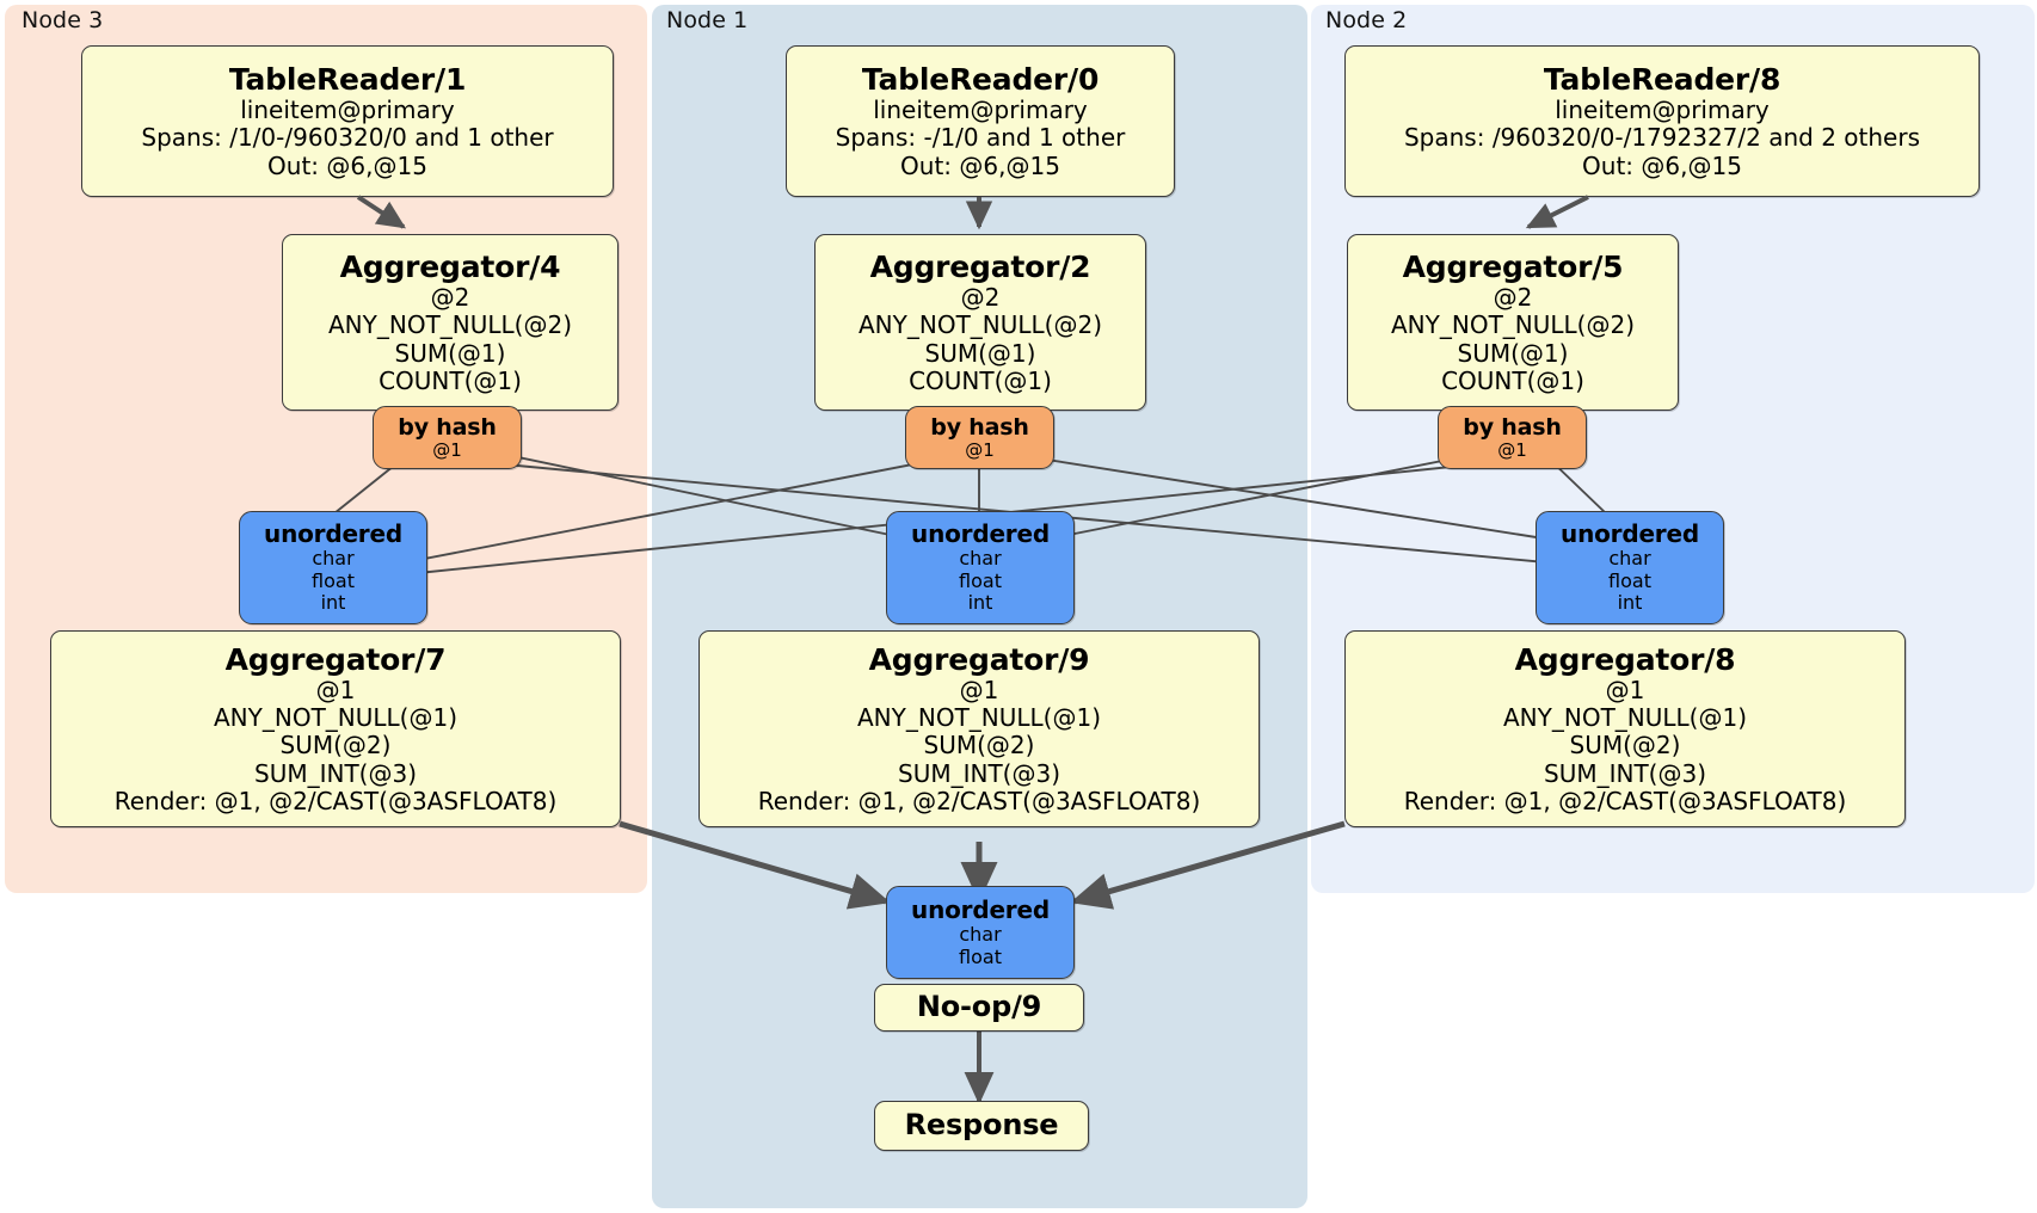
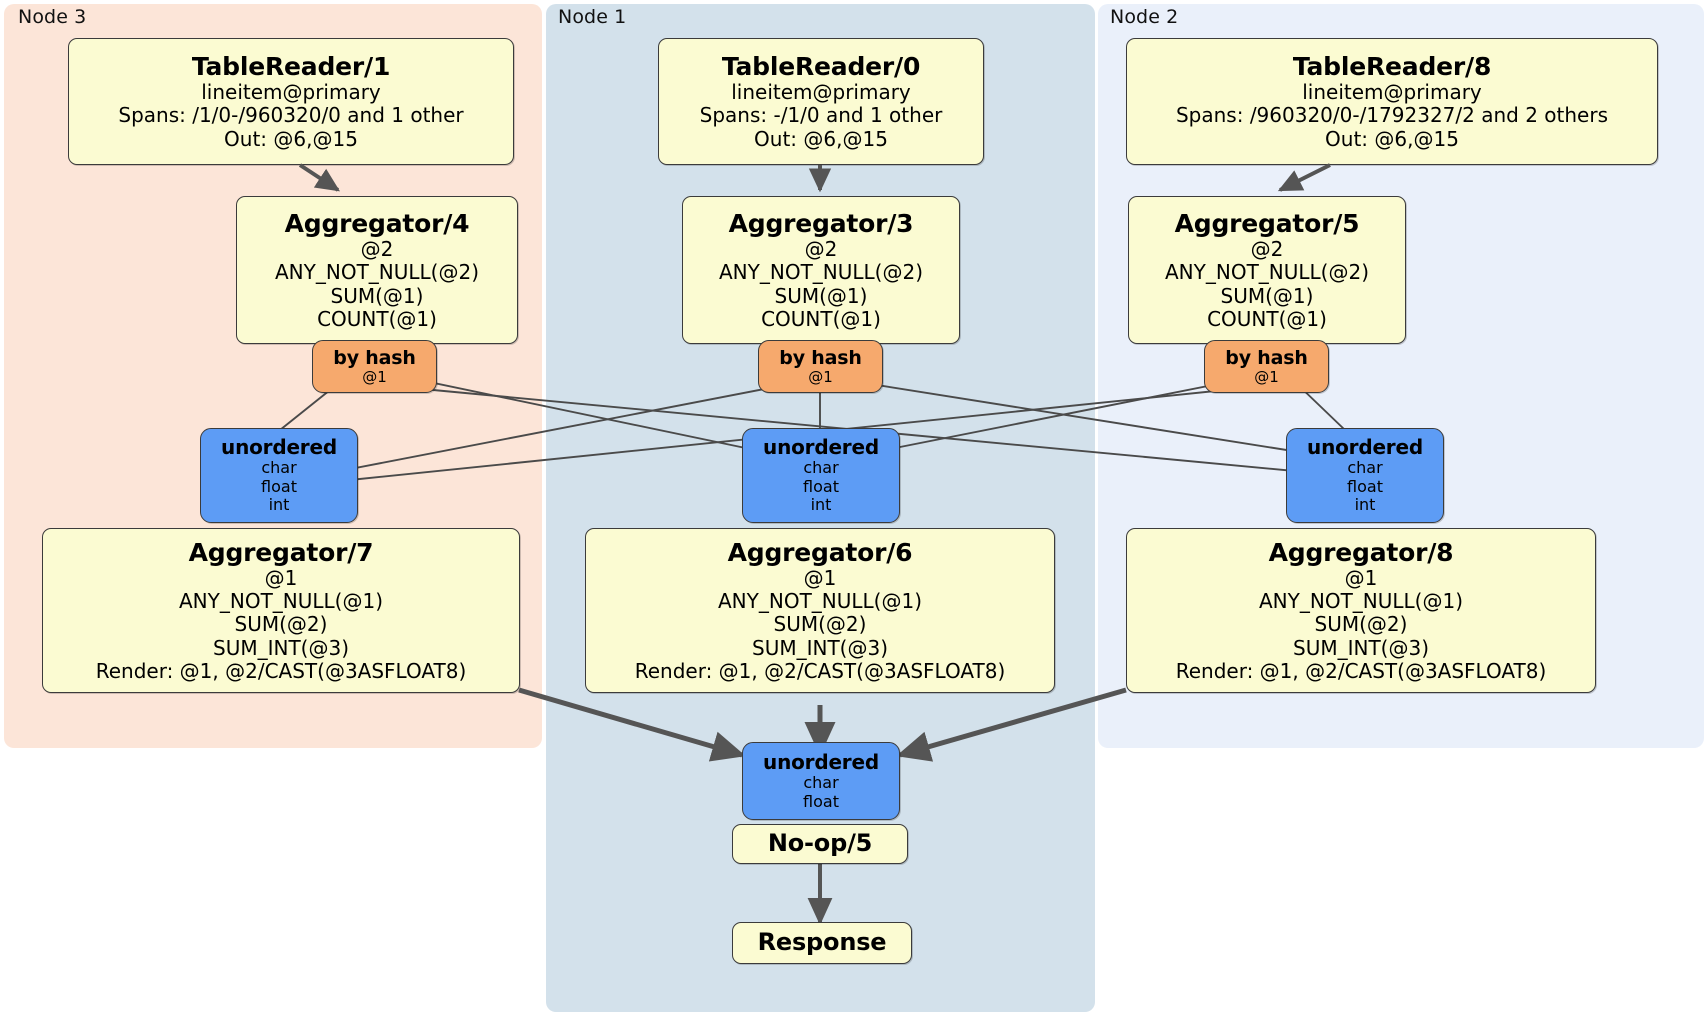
  Node 3
  Node 1
  Node 2
  TableReader/1
  lineitem@primary
  Spans: /1/0-/960320/0 and 1 other
  Out: @6,@15
  TableReader/0
  lineitem@primary
  Spans: -/1/0 and 1 other
  Out: @6,@15
  TableReader/8
  lineitem@primary
  Spans: /960320/0-/1792327/2 and 2 others
  Out: @6,@15
  Aggregator/4
  @2
  ANY_NOT_NULL(@2)
  SUM(@1)
  COUNT(@1)
- Aggregator/2
+ Aggregator/3
  @2
  ANY_NOT_NULL(@2)
  SUM(@1)
  COUNT(@1)
  Aggregator/5
  @2
  ANY_NOT_NULL(@2)
  SUM(@1)
  COUNT(@1)
  by hash
  @1
  by hash
  @1
  by hash
  @1
  unordered
  char
  float
  int
  unordered
  char
  float
  int
  unordered
  char
  float
  int
  Aggregator/7
  @1
  ANY_NOT_NULL(@1)
  SUM(@2)
  SUM_INT(@3)
  Render: @1, @2/CAST(@3ASFLOAT8)
- Aggregator/9
+ Aggregator/6
  @1
  ANY_NOT_NULL(@1)
  SUM(@2)
  SUM_INT(@3)
  Render: @1, @2/CAST(@3ASFLOAT8)
  Aggregator/8
  @1
  ANY_NOT_NULL(@1)
  SUM(@2)
  SUM_INT(@3)
  Render: @1, @2/CAST(@3ASFLOAT8)
  unordered
  char
  float
- No-op/9
+ No-op/5
  Response
